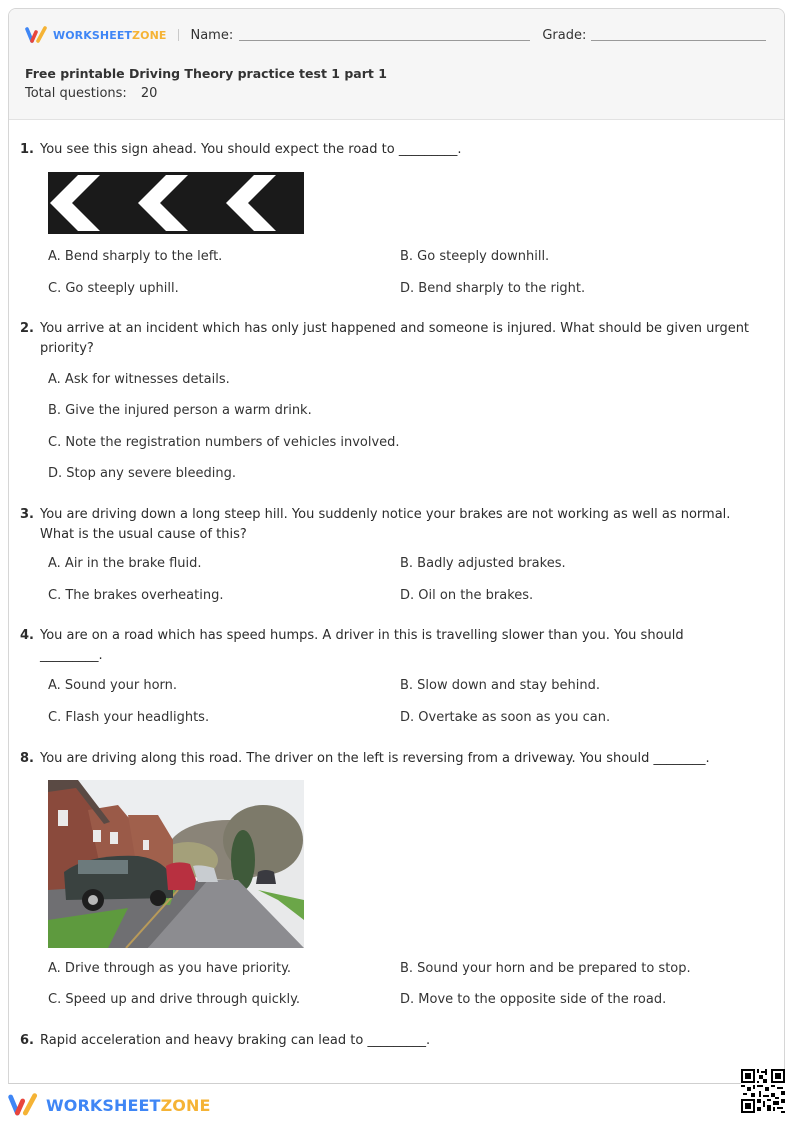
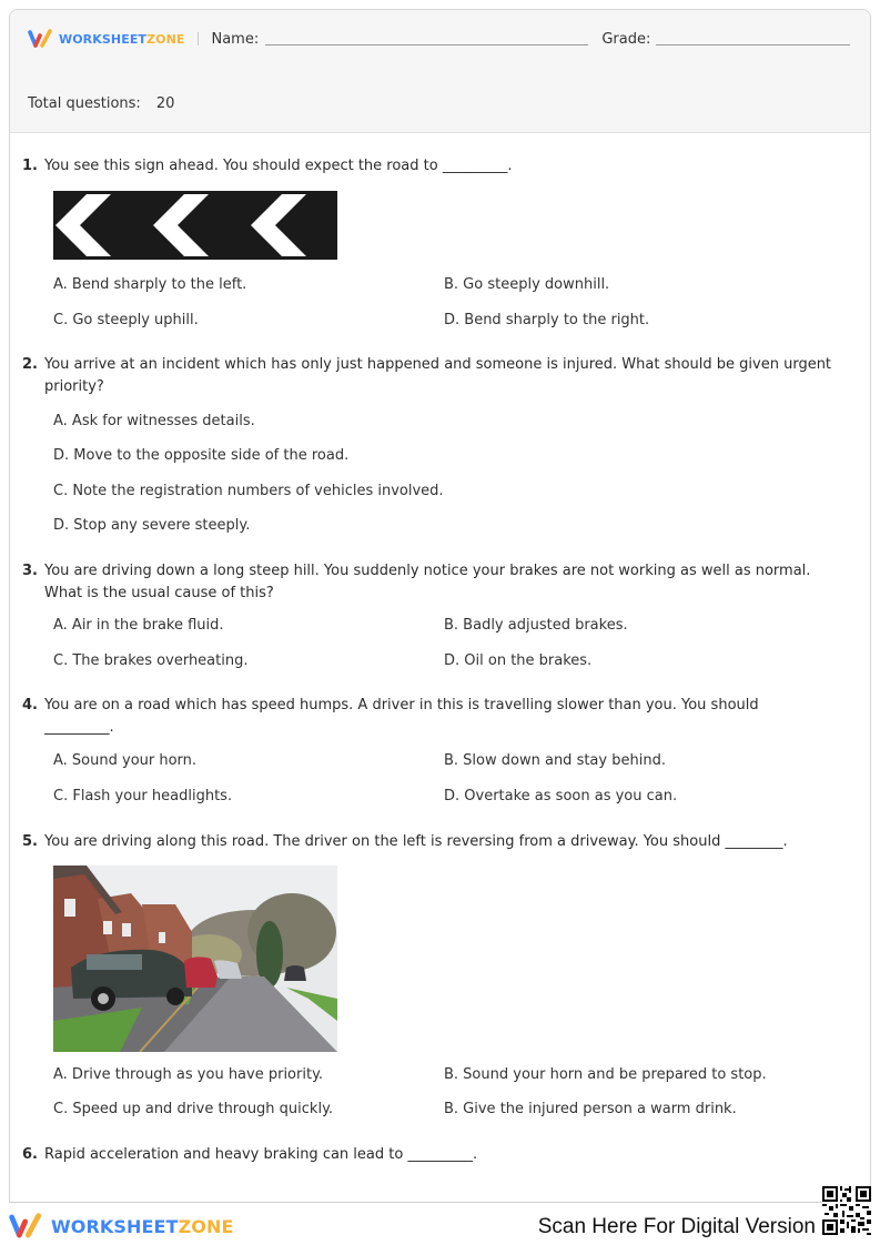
  WORKSHEETZONE
  Name:
  Grade:
- Free printable Driving Theory practice test 1 part 1
  Total questions: 20
  1.
  You see this sign ahead. You should expect the road to _________.
  A. Bend sharply to the left.
  B. Go steeply downhill.
  C. Go steeply uphill.
  D. Bend sharply to the right.
  2.
  You arrive at an incident which has only just happened and someone is injured. What should be given urgent priority?
  A. Ask for witnesses details.
- B. Give the injured person a warm drink.
+ D. Move to the opposite side of the road.
  C. Note the registration numbers of vehicles involved.
- D. Stop any severe bleeding.
+ D. Stop any severe steeply.
  3.
  You are driving down a long steep hill. You suddenly notice your brakes are not working as well as normal. What is the usual cause of this?
  A. Air in the brake fluid.
  B. Badly adjusted brakes.
  C. The brakes overheating.
  D. Oil on the brakes.
  4.
  You are on a road which has speed humps. A driver in this is travelling slower than you. You should _________.
  A. Sound your horn.
  B. Slow down and stay behind.
  C. Flash your headlights.
  D. Overtake as soon as you can.
- 8.
+ 5.
  You are driving along this road. The driver on the left is reversing from a driveway. You should ________.
  A. Drive through as you have priority.
  B. Sound your horn and be prepared to stop.
  C. Speed up and drive through quickly.
- D. Move to the opposite side of the road.
+ B. Give the injured person a warm drink.
  6.
  Rapid acceleration and heavy braking can lead to _________.
  WORKSHEETZONE
+ Scan Here For Digital Version
